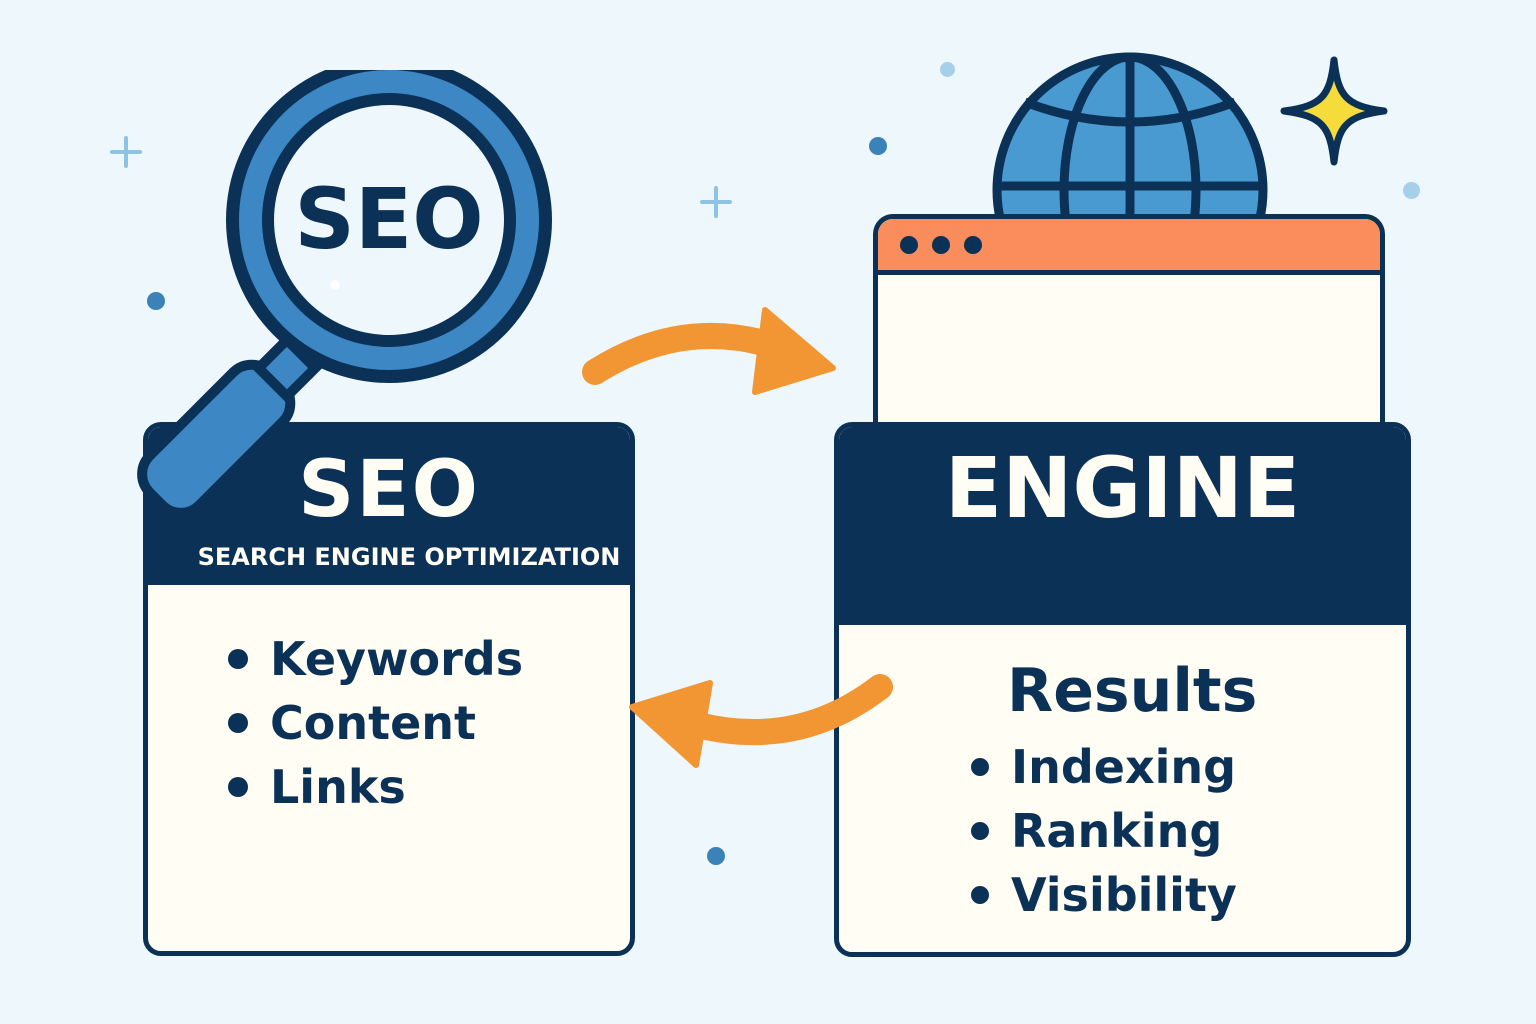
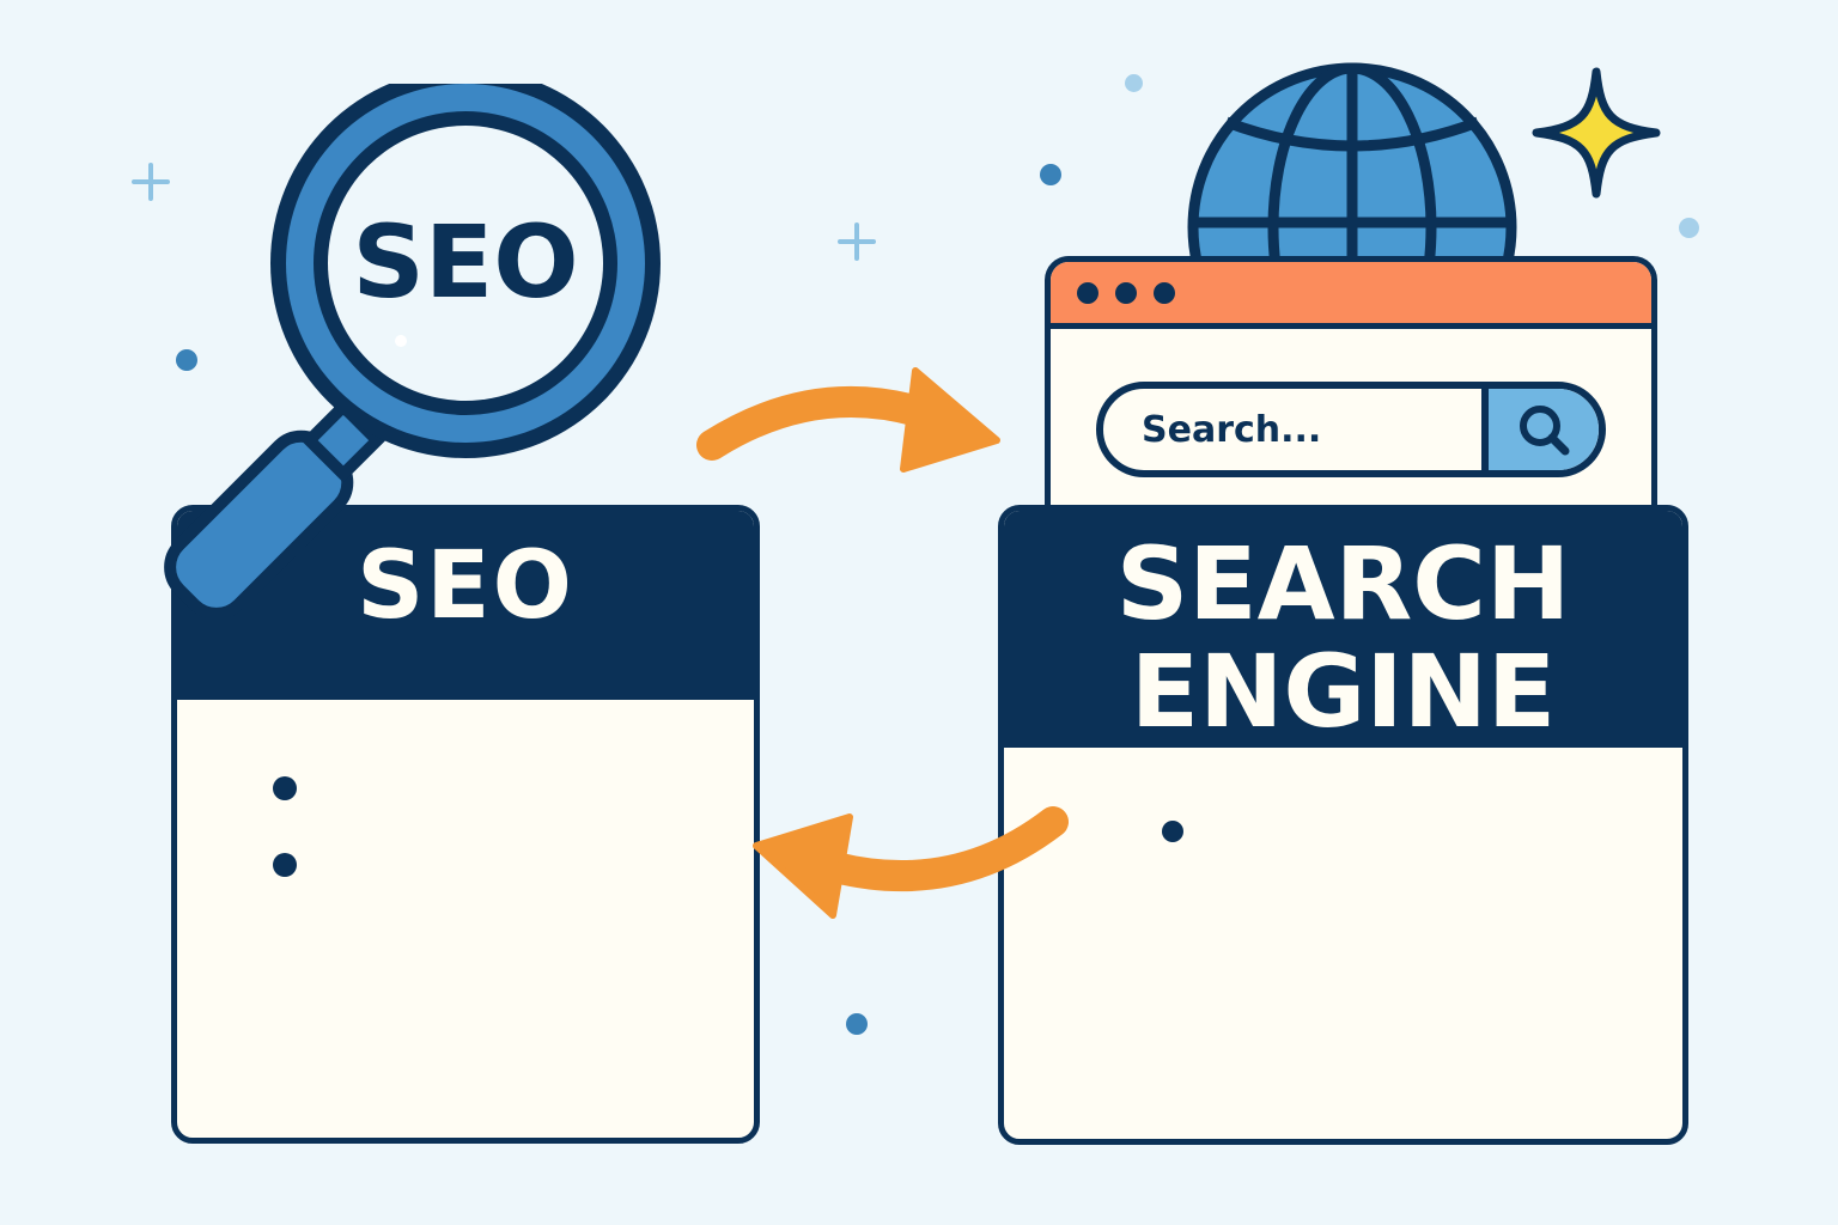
  SEO
- SEARCH ENGINE OPTIMIZATION
- Keywords
- Content
- Links
  SEO
+ Search...
+ SEARCH
  ENGINE
- Results
- Indexing
- Ranking
- Visibility
